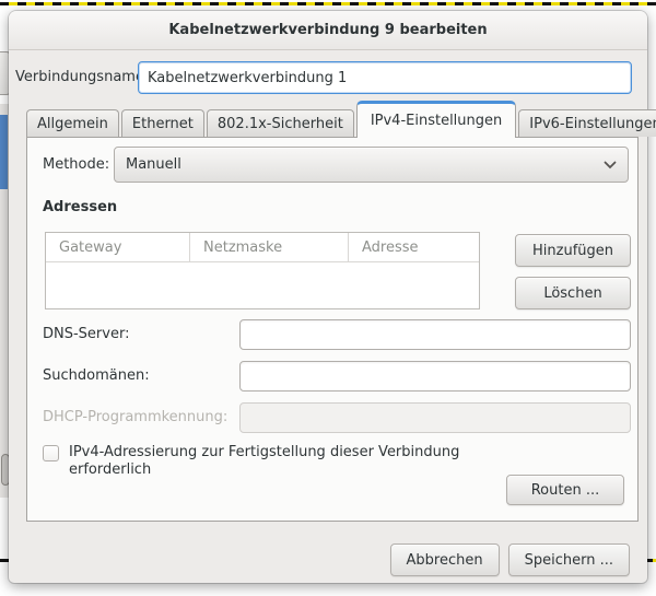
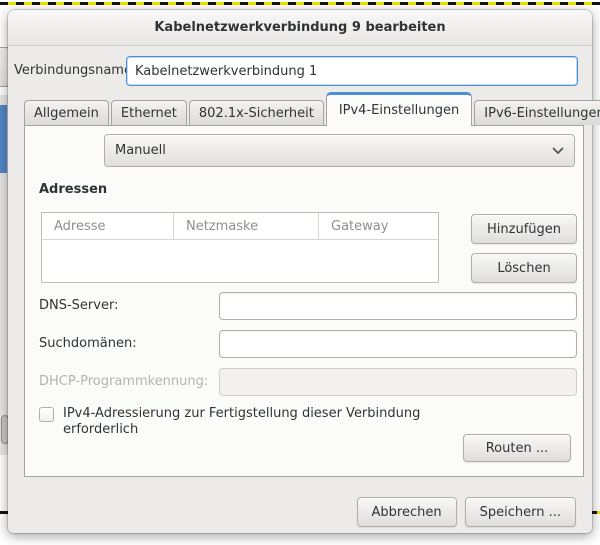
  Kabelnetzwerkverbindung 9 bearbeiten
  Verbindungsnam
  Kabelnetzwerkverbindung 1
  Allgemein
  Ethernet
  802.1x-Sicherheit
  IPv4-Einstellungen
  IPv6-Einstellunge
- Methode:
  Manuell
  Adressen
- Gateway
+ Adresse
  Netzmaske
- Adresse
+ Gateway
  Hinzufügen
  Löschen
  DNS-Server:
  Suchdomänen:
  DHCP-Programmkennung:
  IPv4-Adressierung zur Fertigstellung dieser Verbindung erforderlich
  Routen ...
  Abbrechen
  Speichern ...
